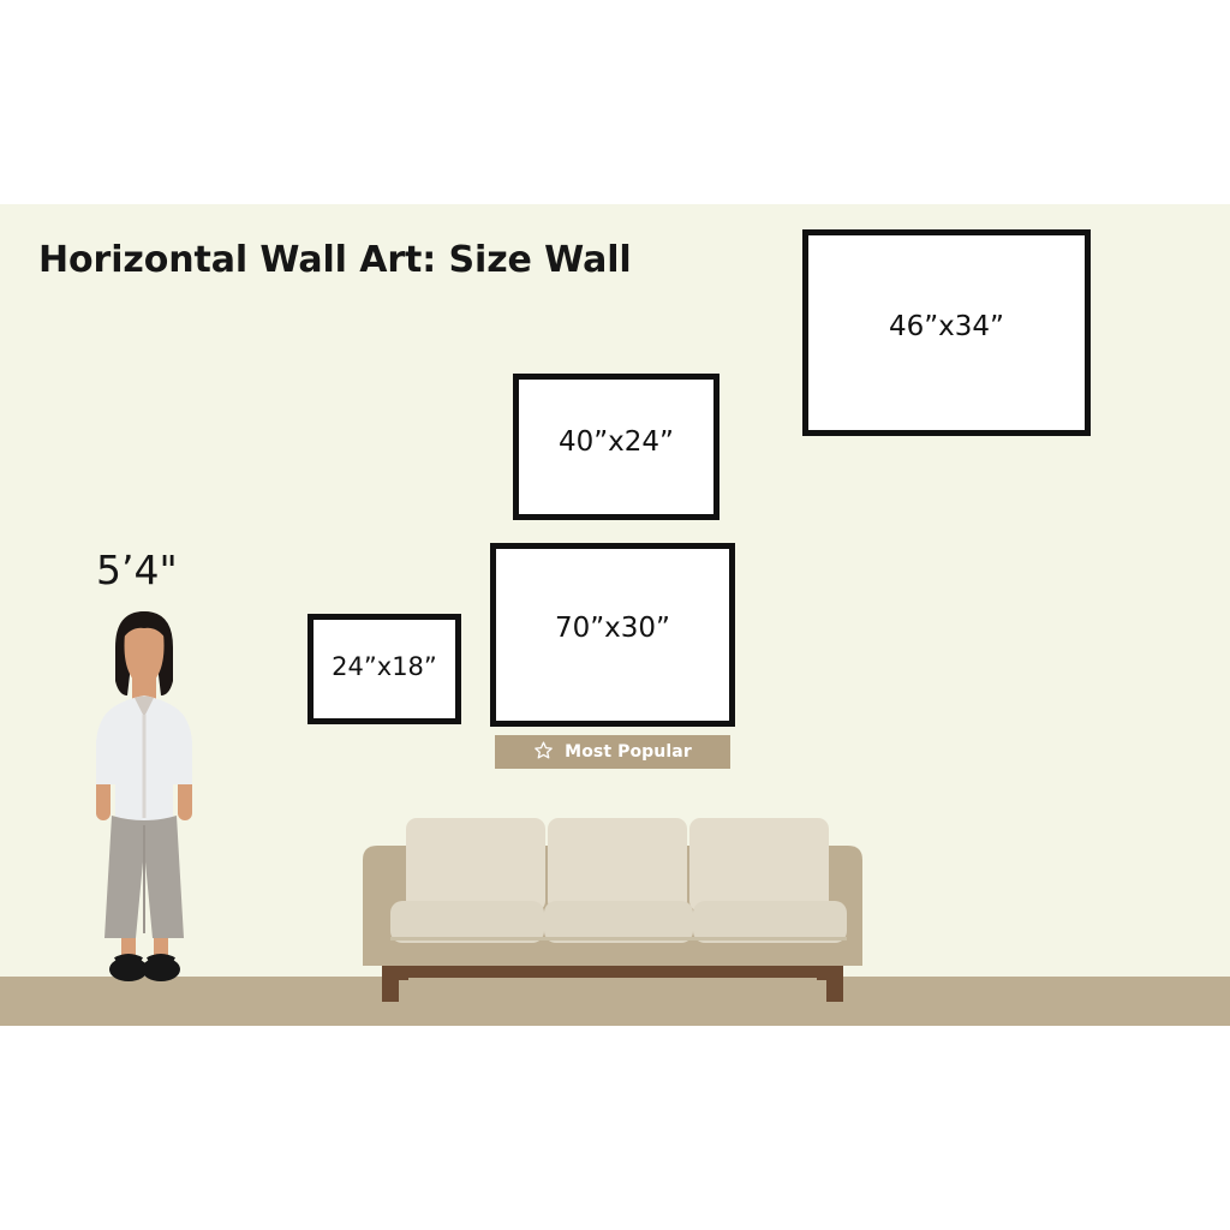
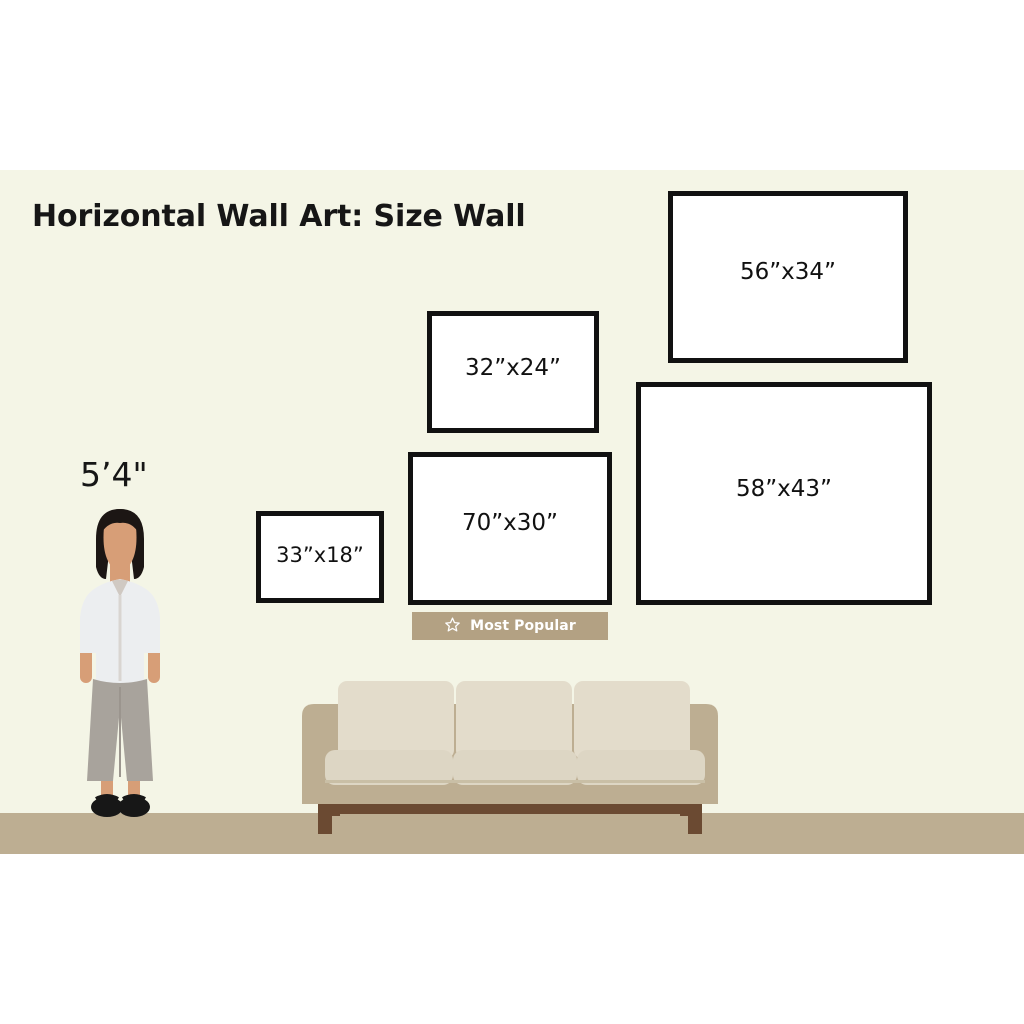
  Horizontal Wall Art: Size Wall
  5’4"
- 46”x34”
+ 56”x34”
- 40”x24”
+ 32”x24”
+ 58”x43”
  70”x30”
- 24”x18”
+ 33”x18”
  Most Popular
